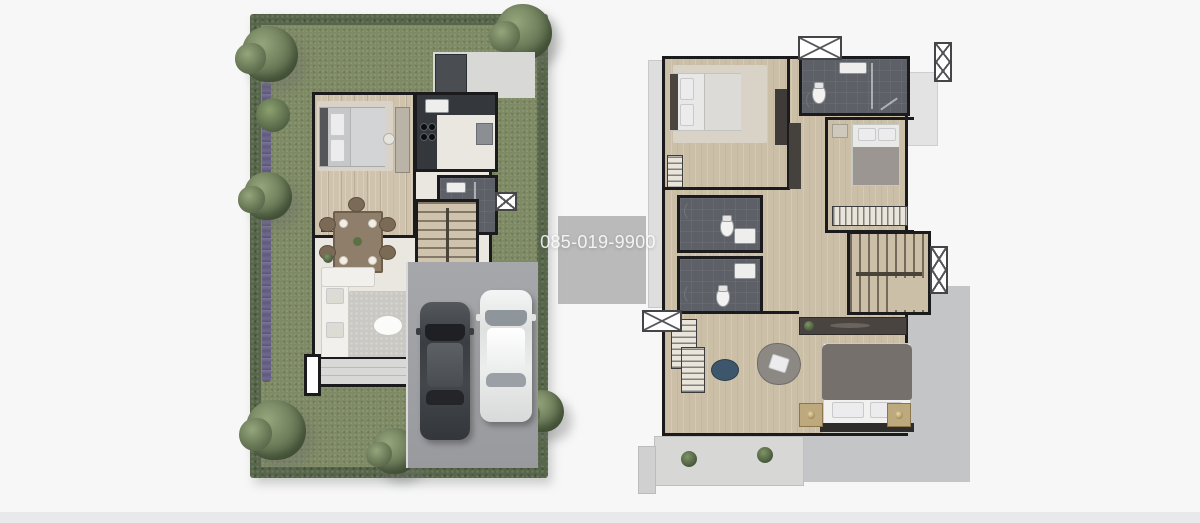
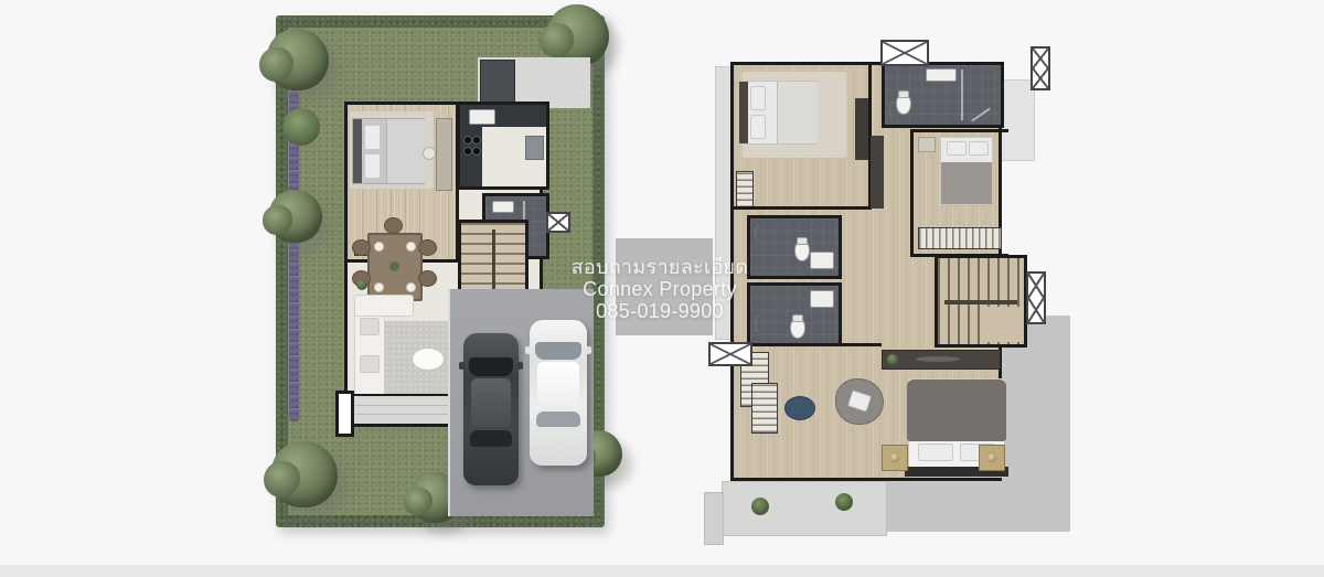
+ สอบถามรายละเอียด
+ Connex Property
  085-019-9900
